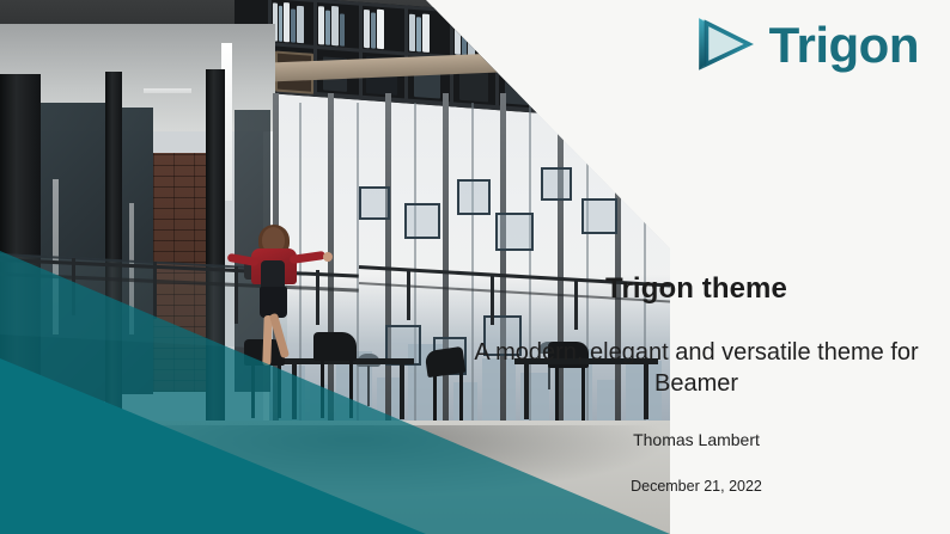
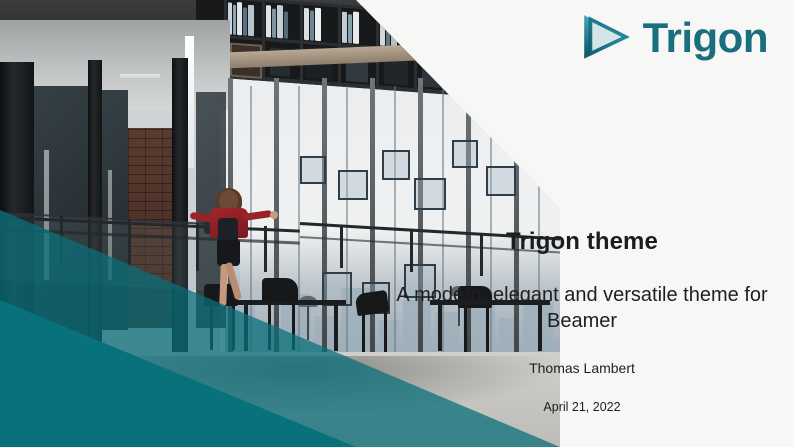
  Trigon
  Trigon theme
  A modern, elegant and versatile theme for Beamer
  Thomas Lambert
- December 21, 2022
+ April 21, 2022
